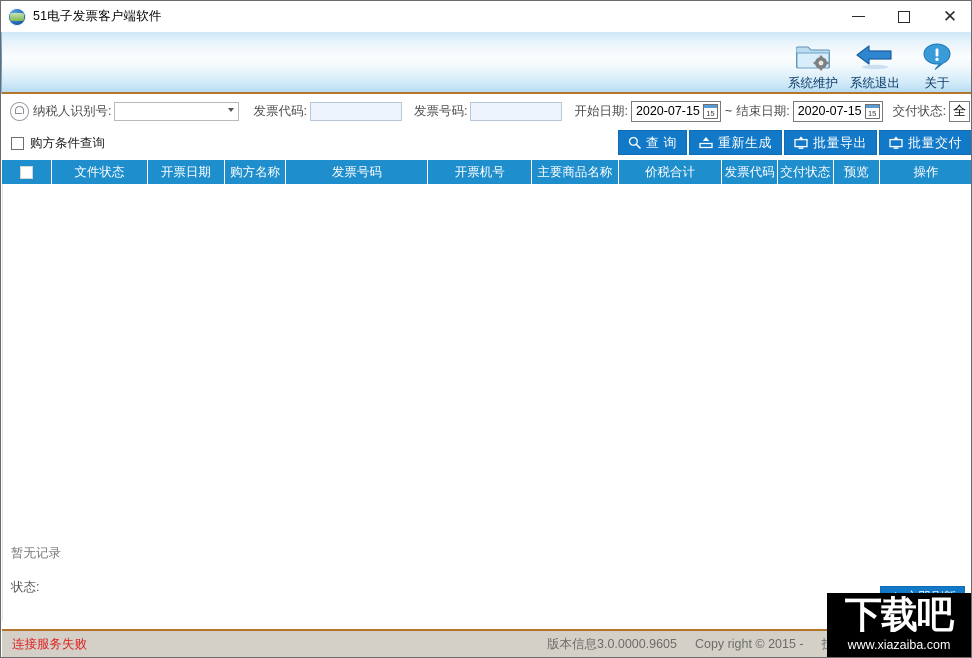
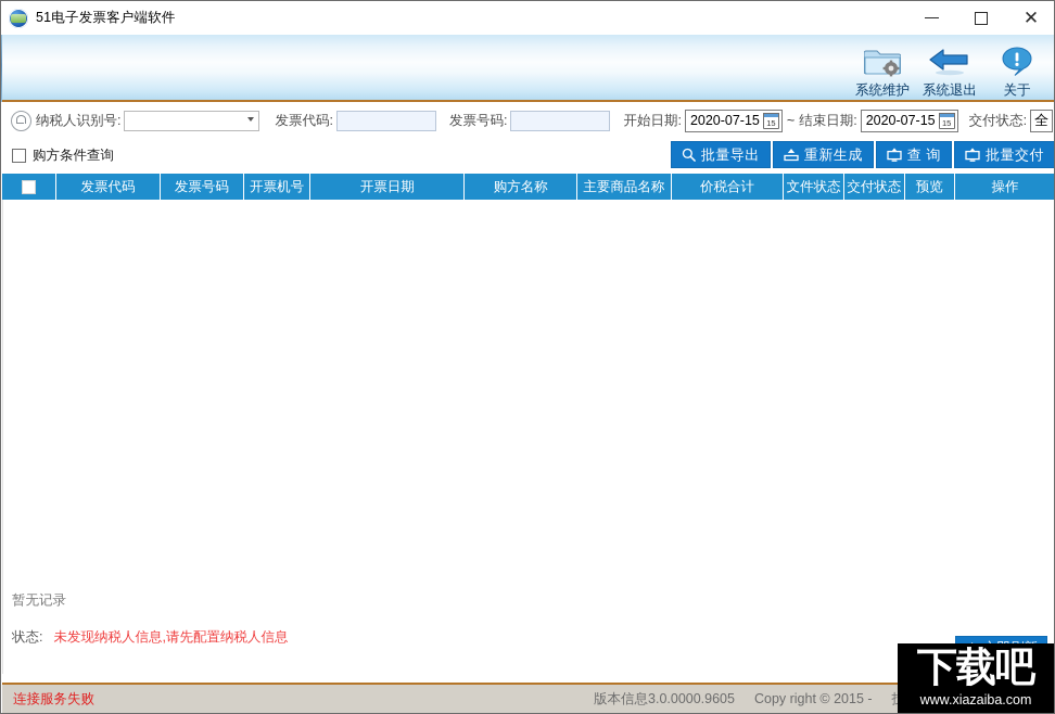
  51电子发票客户端软件
  ✕
  系统维护
  系统退出
  关于
  纳税人识别号:
  发票代码:
  发票号码:
  开始日期:
  2020-07-15
  15
  ~
  结束日期:
  2020-07-15
  15
  交付状态:
  全
  购方条件查询
- 查 询
+ 批量导出
  重新生成
- 批量导出
+ 查 询
  批量交付
- 文件状态
+ 发票代码
- 开票日期
+ 发票号码
- 购方名称
+ 开票机号
- 发票号码
+ 开票日期
- 开票机号
+ 购方名称
  主要商品名称
  价税合计
- 发票代码
+ 文件状态
  交付状态
  预览
  操作
  暂无记录
  状态:
+ 未发现纳税人信息,请先配置纳税人信息
  连接服务失败
  版本信息3.0.0000.9605
  Copy right © 2015 -
  下载吧
  www.xiazaiba.com
